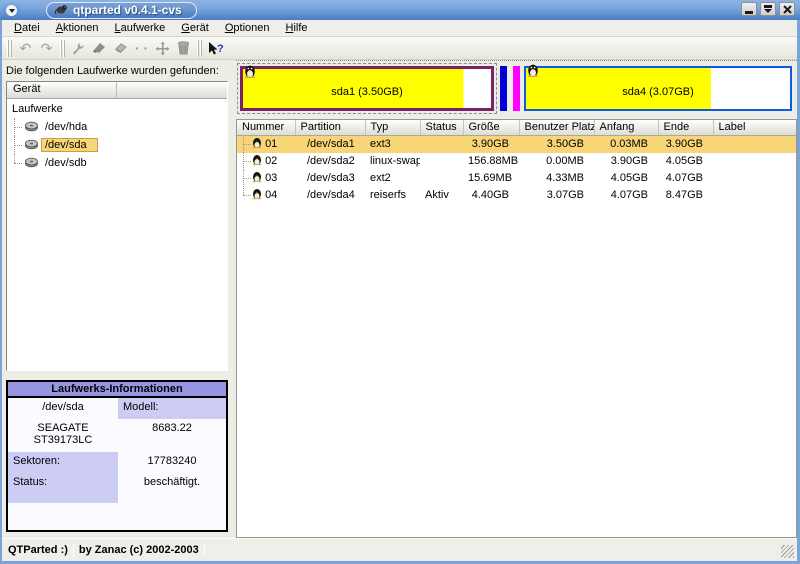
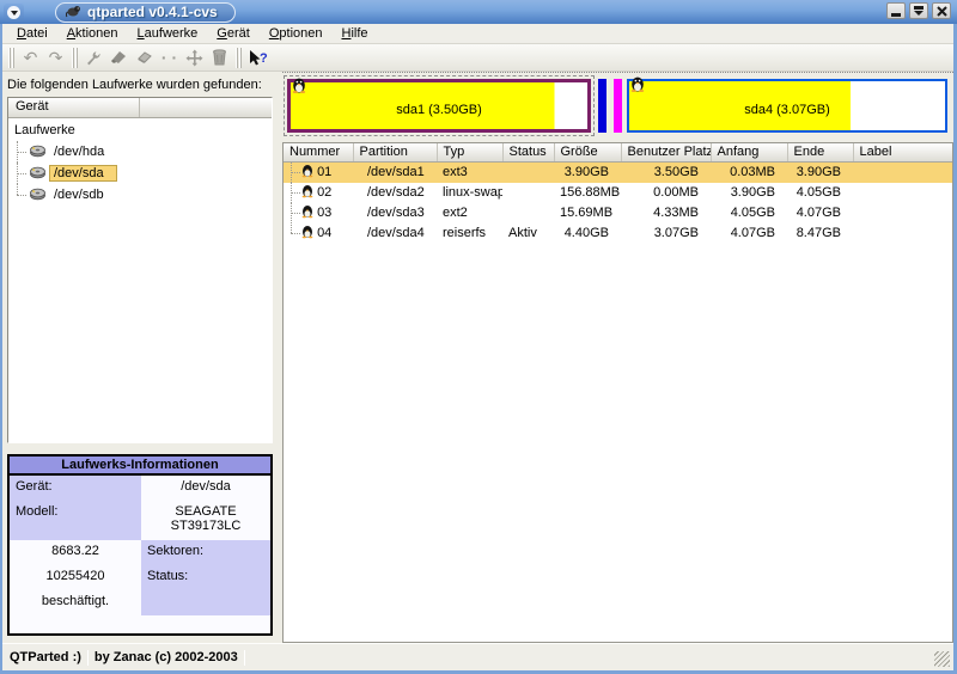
  qtparted v0.4.1-cvs
  Datei
  Aktionen
  Laufwerke
  Gerät
  Optionen
  Hilfe
  ↶
  ↷
  · ·
  ?
  Die folgenden Laufwerke wurden gefunden:
  Gerät
  Laufwerke
  /dev/hda
  /dev/sda
  /dev/sdb
  Laufwerks-Informationen
+ Gerät:
  /dev/sda
  Modell:
  SEAGATE ST39173LC
  8683.22
  Sektoren:
- 17783240
+ 10255420
  Status:
  beschäftigt.
  sda1 (3.50GB)
  sda4 (3.07GB)
  Nummer	Partition	Typ	Status	Größe	Benutzer Platz	Anfang	Ende	Label
  01		/dev/sda1	ext3		3.90GB	3.50GB	0.03MB	3.90GB
  02		/dev/sda2	linux-swap		156.88MB	0.00MB	3.90GB	4.05GB
  03		/dev/sda3	ext2		15.69MB	4.33MB	4.05GB	4.07GB
  04		/dev/sda4	reiserfs	Aktiv	4.40GB	3.07GB	4.07GB	8.47GB
  QTParted :)
  by Zanac (c) 2002-2003
